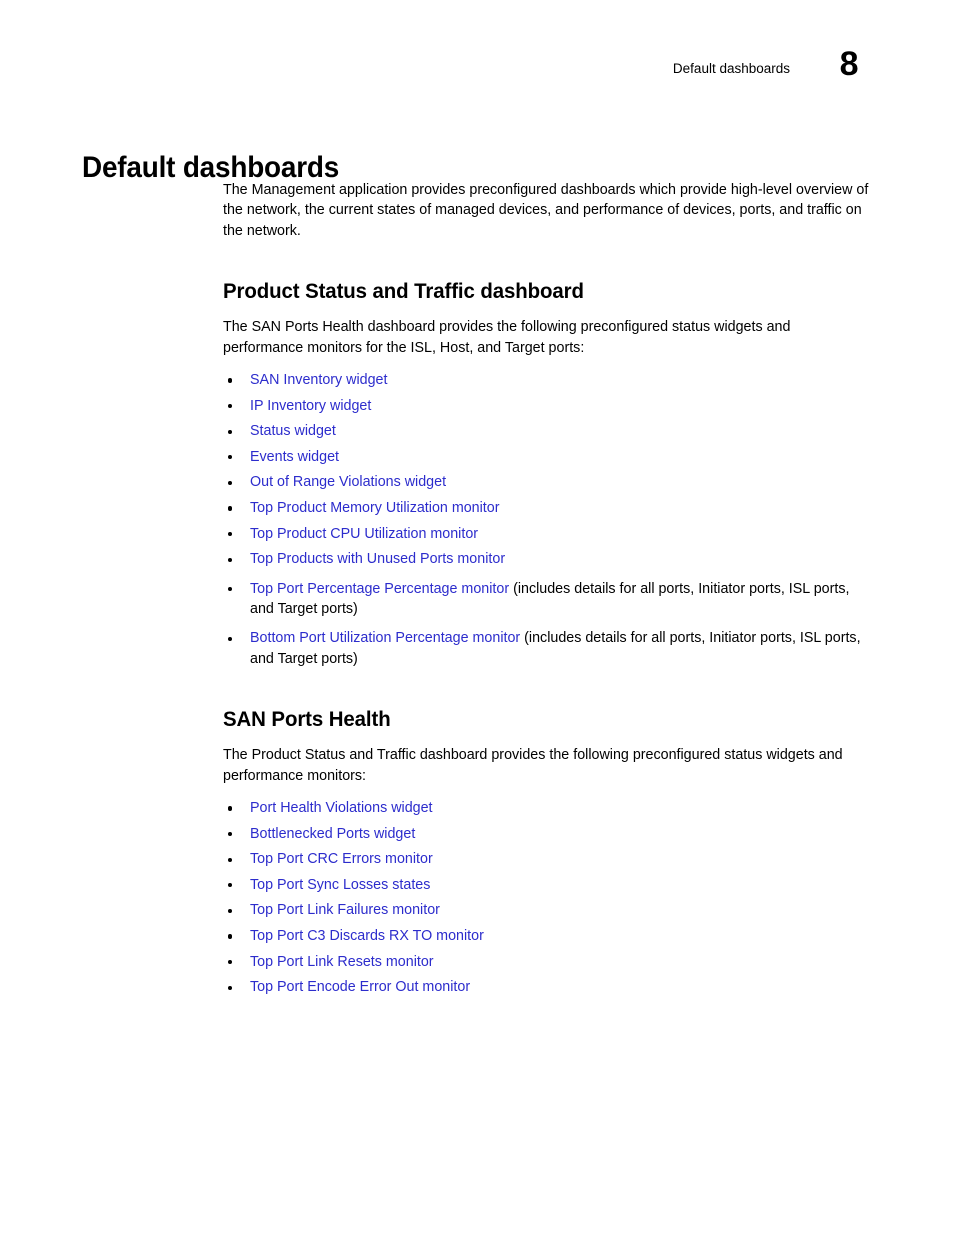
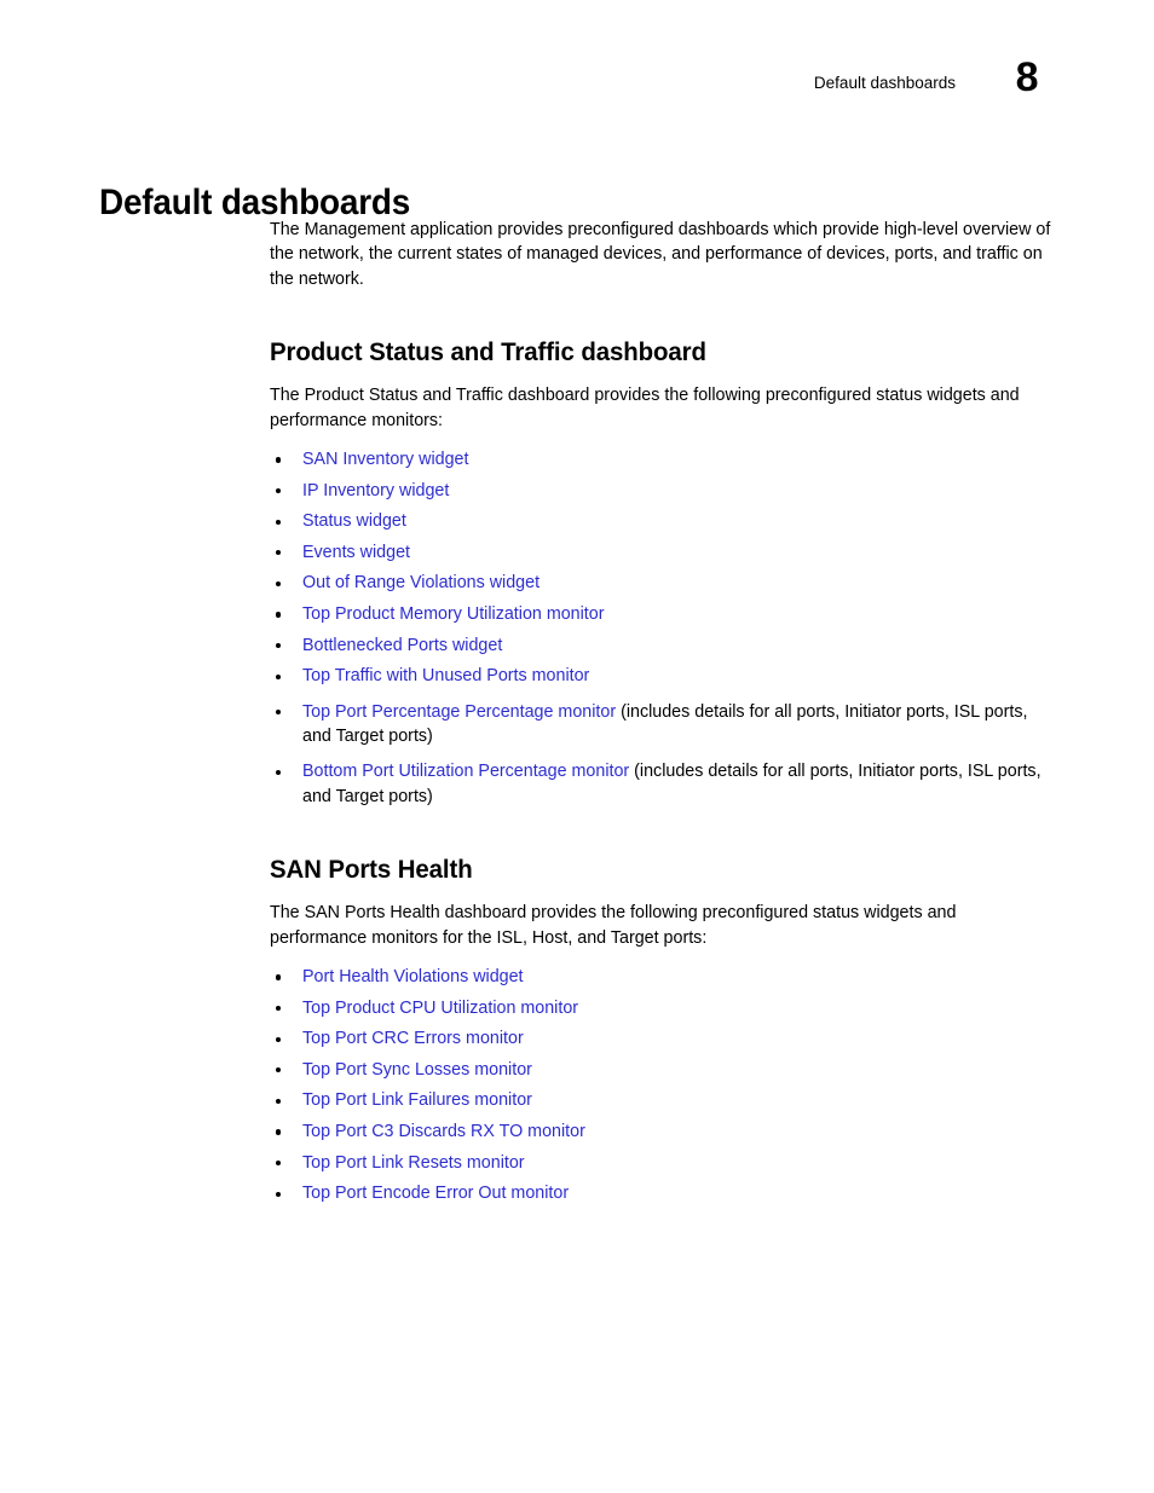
  Default dashboards
  8
  Default dashboards
  The Management application provides preconfigured dashboards which provide high-level overview of the network, the current states of managed devices, and performance of devices, ports, and traffic on the network.
  Product Status and Traffic dashboard
- The SAN Ports Health dashboard provides the following preconfigured status widgets and performance monitors for the ISL, Host, and Target ports:
+ The Product Status and Traffic dashboard provides the following preconfigured status widgets and performance monitors:
  SAN Inventory widget
  IP Inventory widget
  Status widget
  Events widget
  Out of Range Violations widget
  Top Product Memory Utilization monitor
- Top Product CPU Utilization monitor
+ Bottlenecked Ports widget
- Top Products with Unused Ports monitor
+ Top Traffic with Unused Ports monitor
  Top Port Percentage Percentage monitor (includes details for all ports, Initiator ports, ISL ports, and Target ports)
  Bottom Port Utilization Percentage monitor (includes details for all ports, Initiator ports, ISL ports, and Target ports)
  SAN Ports Health
- The Product Status and Traffic dashboard provides the following preconfigured status widgets and performance monitors:
+ The SAN Ports Health dashboard provides the following preconfigured status widgets and performance monitors for the ISL, Host, and Target ports:
  Port Health Violations widget
- Bottlenecked Ports widget
+ Top Product CPU Utilization monitor
  Top Port CRC Errors monitor
- Top Port Sync Losses states
+ Top Port Sync Losses monitor
  Top Port Link Failures monitor
  Top Port C3 Discards RX TO monitor
  Top Port Link Resets monitor
  Top Port Encode Error Out monitor
